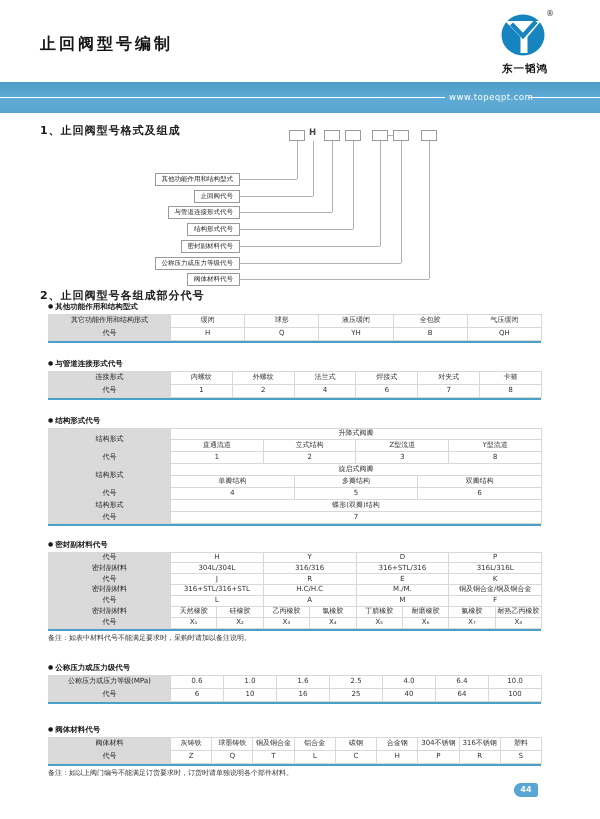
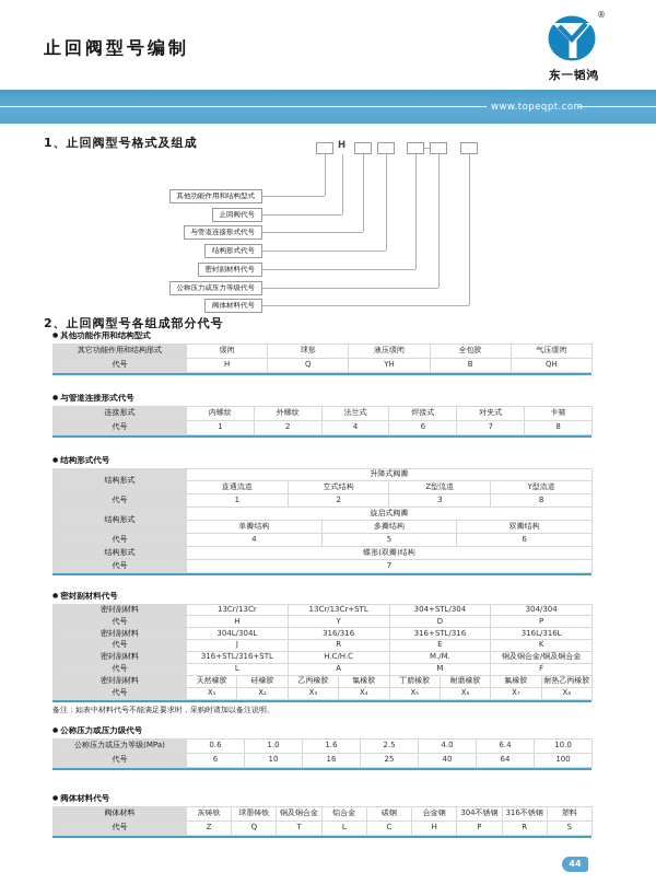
  止回阀型号编制
  ®
  东一韬鸿
  www.topeqpt.co
  1、止回阀型号格式及组成
  其他功能作用和结构型式
  H
  止回阀代号
  与管道连接形式代号
  结构形式代号
  密封副材料代号
  公称压力或压力等级代号
  阀体材料代号
  2、止回阀型号各组成部分代号
  其他功能作用和结构型式
  其它功能作用和结构形式	缓闭	球形	液压缓闭	全包胶	气压缓闭
  代号	H	Q	YH	B	QH
  与管道连接形式代号
  连接形式	内螺纹	外螺纹	法兰式	焊接式	对夹式	卡箍
  代号	1	2	4	6	7	8
  结构形式代号
  结构形式	升降式阀瓣
  直通流道	立式结构	Z型流道	Y型流道
  代号	1	2	3	8
  结构形式	旋启式阀瓣
  单瓣结构	多瓣结构	双瓣结构
  代号	4	5	6
  结构形式	蝶形(双瓣)结构
  代号	7
  密封副材料代号
+ 密封副材料	13Cr/13Cr	13Cr/13Cr+STL	304+STL/304	304/304
  代号	H	Y	D	P
  密封副材料	304L/304L	316/316	316+STL/316	316L/316L
  代号	J	R	E	K
  密封副材料	316+STL/316+STL	H.C/H.C	M./M.	铜及铜合金/铜及铜合金
  代号	L	A	M	F
  密封副材料	天然橡胶	硅橡胶	乙丙橡胶	氯橡胶	丁腈橡胶	耐磨橡胶	氟橡胶	耐热乙丙橡胶
  代号	X₁	X₂	X₃	X₄	X₅	X₆	X₇	X₈
  备注：如表中材料代号不能满足要求时，采购时请加以备注说明。
  公称压力或压力级代号
  公称压力或压力等级(MPa)	0.6	1.0	1.6	2.5	4.0	6.4	10.0
  代号	6	10	16	25	40	64	100
  阀体材料代号
  阀体材料	灰铸铁	球墨铸铁	铜及铜合金	铝合金	碳钢	合金钢	304不锈钢	316不锈钢	塑料
  代号	Z	Q	T	L	C	H	P	R	S
- 备注：如以上阀门编号不能满足订货要求时，订货时请单独说明各个部件材料。
  44
